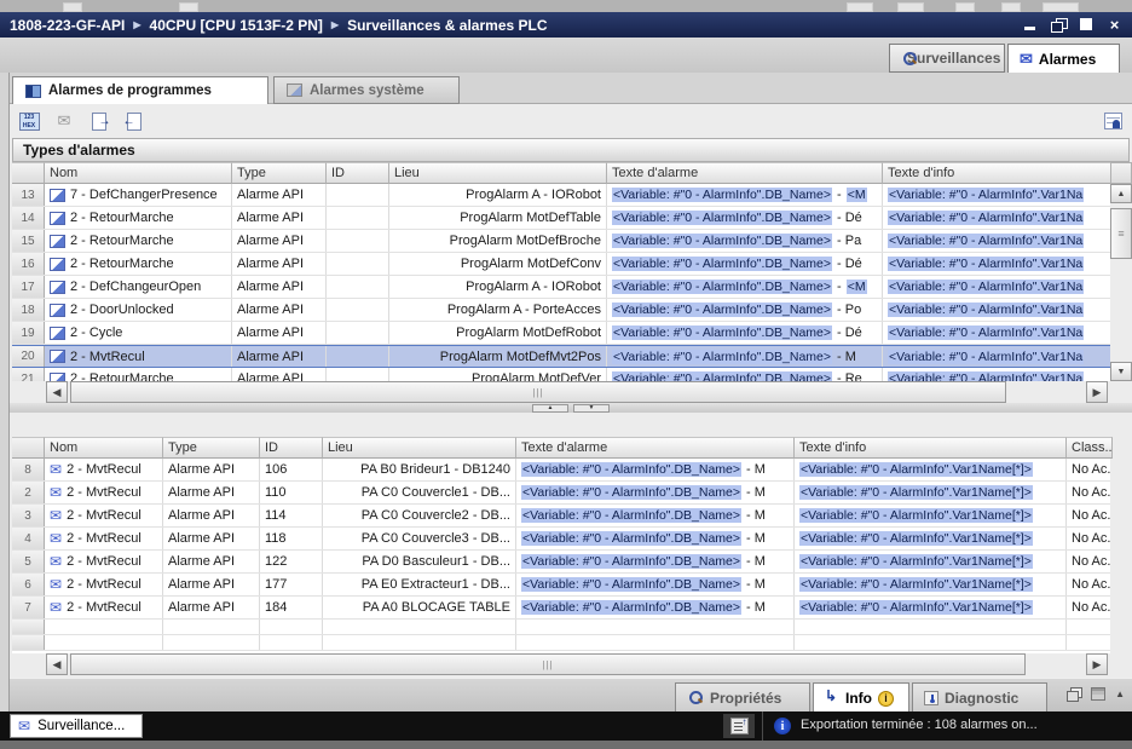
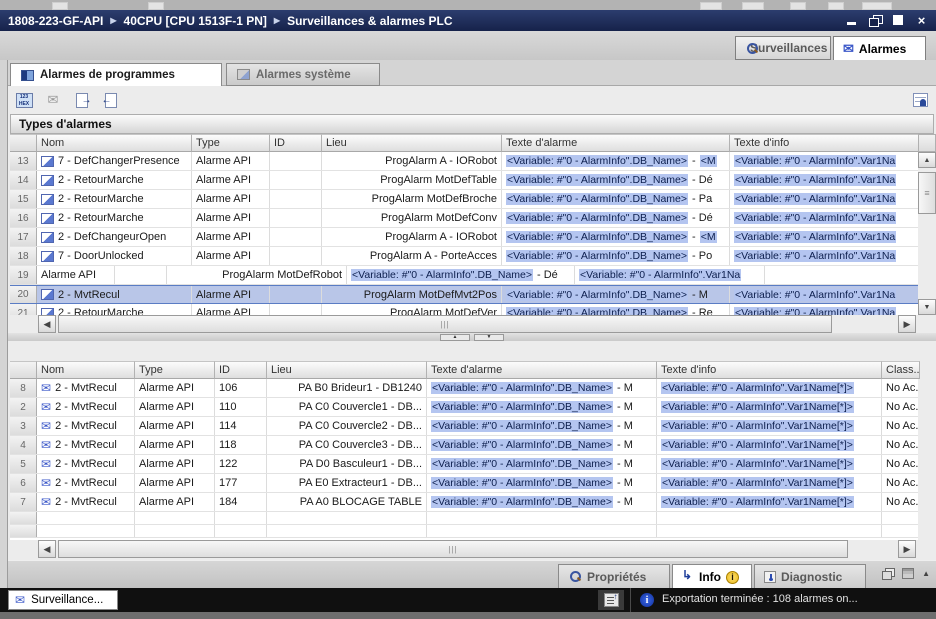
  1808-223-GF-API
  ▶
- 40CPU [CPU 1513F-2 PN]
+ 40CPU [CPU 1513F-1 PN]
  ▶
  Surveillances & alarmes PLC
  ×
  urveillances
  ✉
  Alarmes
  Alarmes de programmes
  Alarmes système
  ✉
  →
  ←
  Types d'alarmes
  Nom
  Type
  ID
  Lieu
  Texte d'alarme
  Texte d'info
  13
  7 - DefChangerPresence
  Alarme API
  ProgAlarm A - IORobot
  <Variable: #"0 - AlarmInfo".DB_Name>
  -
  <M
  <Variable: #"0 - AlarmInfo".Var1Na
  14
  2 - RetourMarche
  Alarme API
  ProgAlarm MotDefTable
  <Variable: #"0 - AlarmInfo".DB_Name>
  - Dé
  <Variable: #"0 - AlarmInfo".Var1Na
  15
  2 - RetourMarche
  Alarme API
  ProgAlarm MotDefBroche
  <Variable: #"0 - AlarmInfo".DB_Name>
  - Pa
  <Variable: #"0 - AlarmInfo".Var1Na
  16
  2 - RetourMarche
  Alarme API
  ProgAlarm MotDefConv
  <Variable: #"0 - AlarmInfo".DB_Name>
  - Dé
  <Variable: #"0 - AlarmInfo".Var1Na
  17
  2 - DefChangeurOpen
  Alarme API
  ProgAlarm A - IORobot
  <Variable: #"0 - AlarmInfo".DB_Name>
  -
  <M
  <Variable: #"0 - AlarmInfo".Var1Na
  18
- 2 - DoorUnlocked
+ 7 - DoorUnlocked
  Alarme API
  ProgAlarm A - PorteAcces
  <Variable: #"0 - AlarmInfo".DB_Name>
  - Po
  <Variable: #"0 - AlarmInfo".Var1Na
  19
- 2 - Cycle
  Alarme API
  ProgAlarm MotDefRobot
  <Variable: #"0 - AlarmInfo".DB_Name>
  - Dé
  <Variable: #"0 - AlarmInfo".Var1Na
  20
  2 - MvtRecul
  Alarme API
  ProgAlarm MotDefMvt2Pos
  <Variable: #"0 - AlarmInfo".DB_Name>
  - M
  <Variable: #"0 - AlarmInfo".Var1Na
  21
  2 - RetourMarche
  Alarme API
  ProgAlarm MotDefVer
  <Variable: #"0 - AlarmInfo".DB_Name>
  - Re
  <Variable: #"0 - AlarmInfo".Var1Na
  ≡
  ◀
  |||
  ▶
  Nom
  Type
  ID
  Lieu
  Texte d'alarme
  Texte d'info
  Class..
  8
  ✉
  2 - MvtRecul
  Alarme API
  106
  PA B0 Brideur1 - DB1240
  <Variable: #"0 - AlarmInfo".DB_Name>
  - M
  <Variable: #"0 - AlarmInfo".Var1Name[*]>
  No Ac.
  2
  ✉
  2 - MvtRecul
  Alarme API
  110
  PA C0 Couvercle1 - DB...
  <Variable: #"0 - AlarmInfo".DB_Name>
  - M
  <Variable: #"0 - AlarmInfo".Var1Name[*]>
  No Ac.
  3
  ✉
  2 - MvtRecul
  Alarme API
  114
  PA C0 Couvercle2 - DB...
  <Variable: #"0 - AlarmInfo".DB_Name>
  - M
  <Variable: #"0 - AlarmInfo".Var1Name[*]>
  No Ac.
  4
  ✉
  2 - MvtRecul
  Alarme API
  118
  PA C0 Couvercle3 - DB...
  <Variable: #"0 - AlarmInfo".DB_Name>
  - M
  <Variable: #"0 - AlarmInfo".Var1Name[*]>
  No Ac.
  5
  ✉
  2 - MvtRecul
  Alarme API
  122
  PA D0 Basculeur1 - DB...
  <Variable: #"0 - AlarmInfo".DB_Name>
  - M
  <Variable: #"0 - AlarmInfo".Var1Name[*]>
  No Ac.
  6
  ✉
  2 - MvtRecul
  Alarme API
  177
  PA E0 Extracteur1 - DB...
  <Variable: #"0 - AlarmInfo".DB_Name>
  - M
  <Variable: #"0 - AlarmInfo".Var1Name[*]>
  No Ac.
  7
  ✉
  2 - MvtRecul
  Alarme API
  184
  PA A0 BLOCAGE TABLE
  <Variable: #"0 - AlarmInfo".DB_Name>
  - M
  <Variable: #"0 - AlarmInfo".Var1Name[*]>
  No Ac.
  ◀
  |||
  ▶
  Propriétés
  Info
  i
  Diagnostic
  ▲
  ✉
  Surveillance...
  i
  Exportation terminée : 108 alarmes on...
